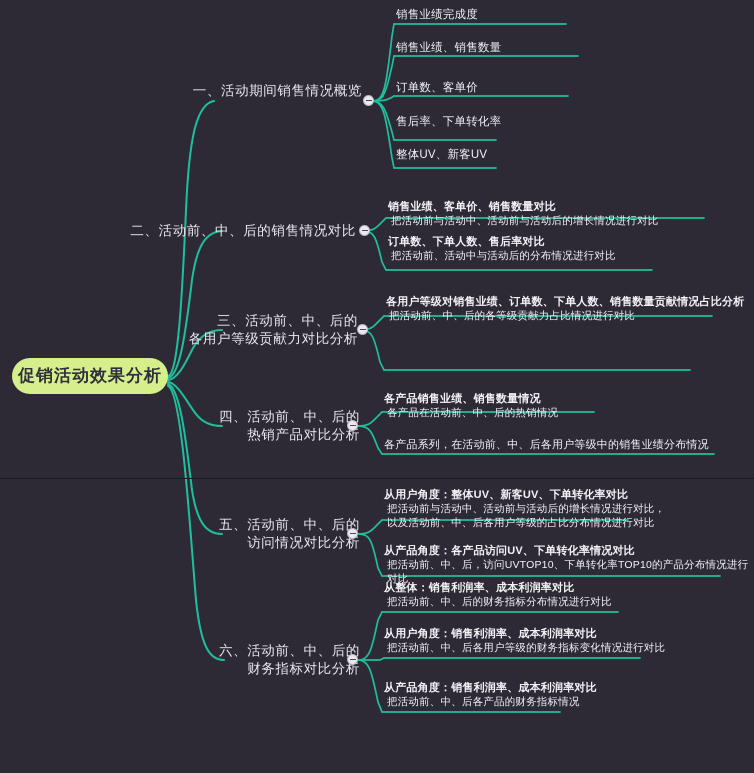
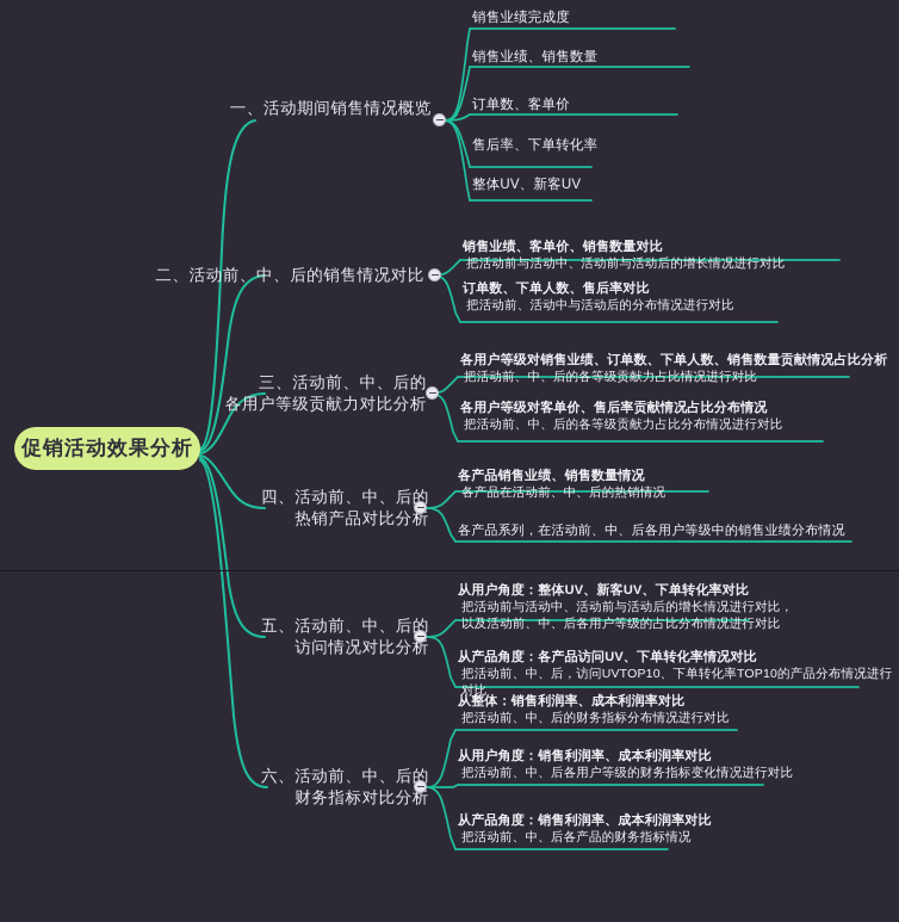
  促销活动效果分析
  一、活动期间销售情况概览
  销售业绩完成度
  销售业绩、销售数量
  订单数、客单价
  售后率、下单转化率
  整体UV、新客UV
  二、活动前、中、后的销售情况对比
  销售业绩、客单价、销售数量对比
  把活动前与活动中、活动前与活动后的增长情况进行对比
  订单数、下单人数、售后率对比
  把活动前、活动中与活动后的分布情况进行对比
  三、活动前、中、后的
  各用户等级贡献力对比分析
  各用户等级对销售业绩、订单数、下单人数、销售数量贡献情况占比分析
  把活动前、中、后的各等级贡献力占比情况进行对比
+ 各用户等级对客单价、售后率贡献情况占比分布情况
+ 把活动前、中、后的各等级贡献力占比分布情况进行对比
  四、活动前、中、后的
  热销产品对比分析
  各产品销售业绩、销售数量情况
  各产品在活动前、中、后的热销情况
  各产品系列，在活动前、中、后各用户等级中的销售业绩分布情况
  五、活动前、中、后的
  访问情况对比分析
  从用户角度：整体UV、新客UV、下单转化率对比
  把活动前与活动中、活动前与活动后的增长情况进行对比，
  以及活动前、中、后各用户等级的占比分布情况进行对比
  从产品角度：各产品访问UV、下单转化率情况对比
  把活动前、中、后，访问UVTOP10、下单转化率TOP10的产品分布情况进行对比
  六、活动前、中、后的
  财务指标对比分析
  从整体：销售利润率、成本利润率对比
  把活动前、中、后的财务指标分布情况进行对比
  从用户角度：销售利润率、成本利润率对比
  把活动前、中、后各用户等级的财务指标变化情况进行对比
  从产品角度：销售利润率、成本利润率对比
  把活动前、中、后各产品的财务指标情况
